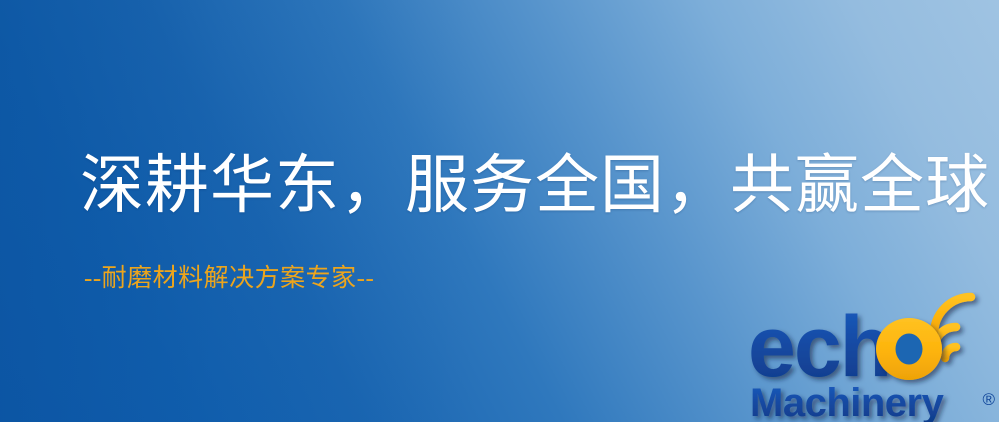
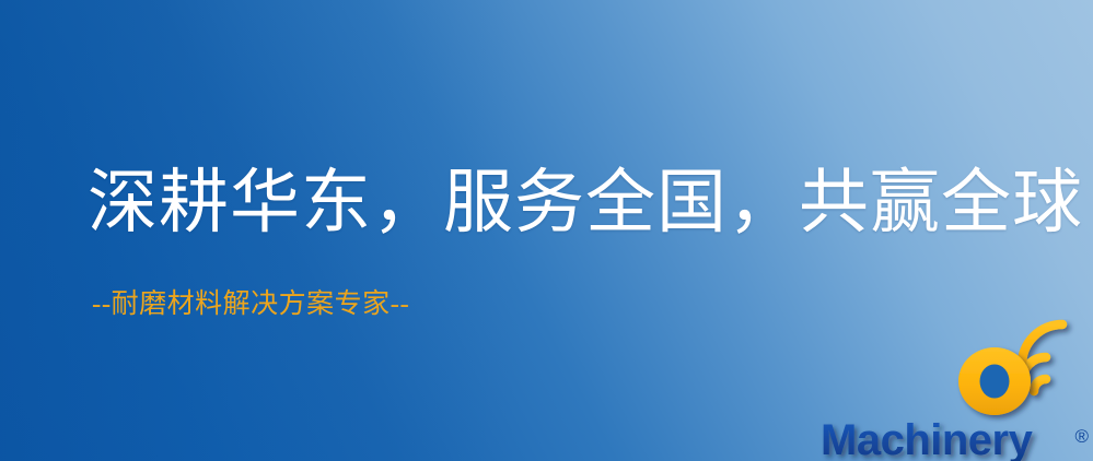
  深耕华东，服务全国，共赢全球
  --耐磨材料解决方案专家--
- ech
  Machinery
  ®
